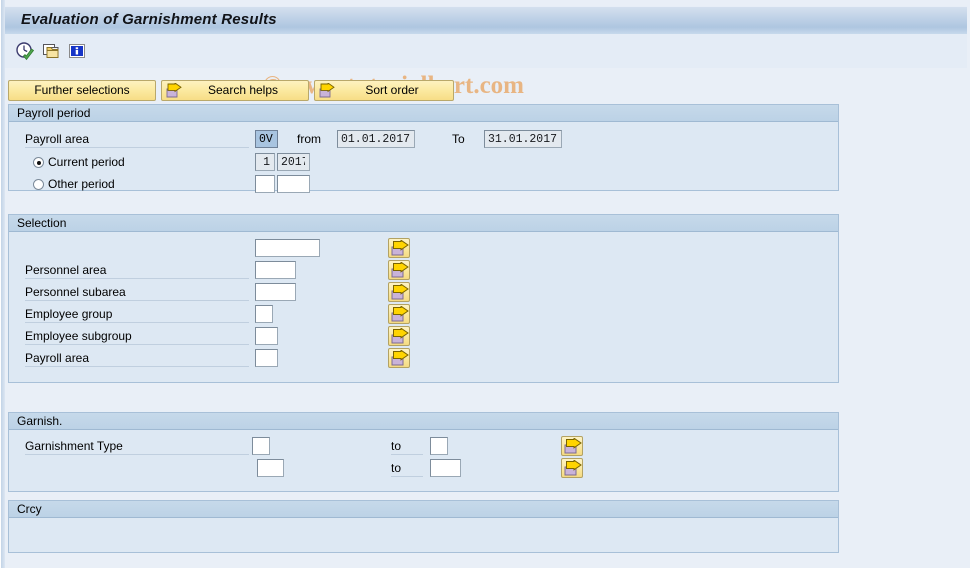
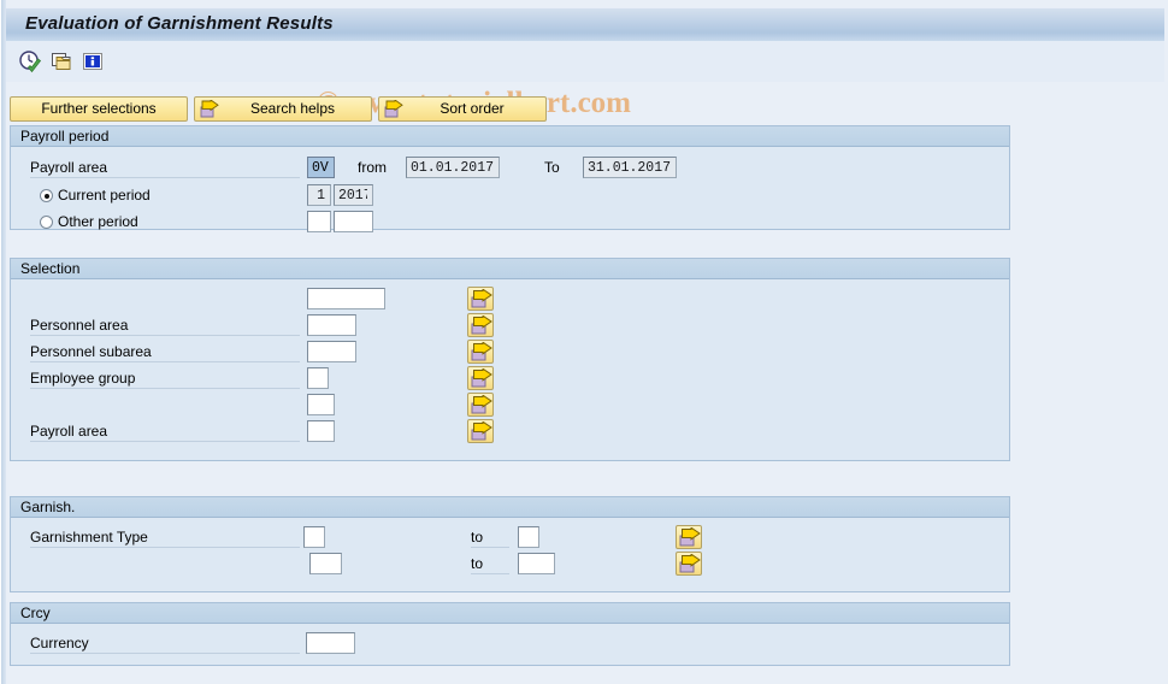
  Evaluation of Garnishment Results
  Further selections
  Search helps
  Sort order
  Payroll period
  Payroll area
  0V
  from
  01.01.2017
  To
  31.01.2017
  Current period
  1
  201
  Other period
  Selection
  Personnel area
  Personnel subarea
  Employee group
- Employee subgroup
  Payroll area
  Garnish.
  Garnishment Type
  to
  to
  Crcy
+ Currency
